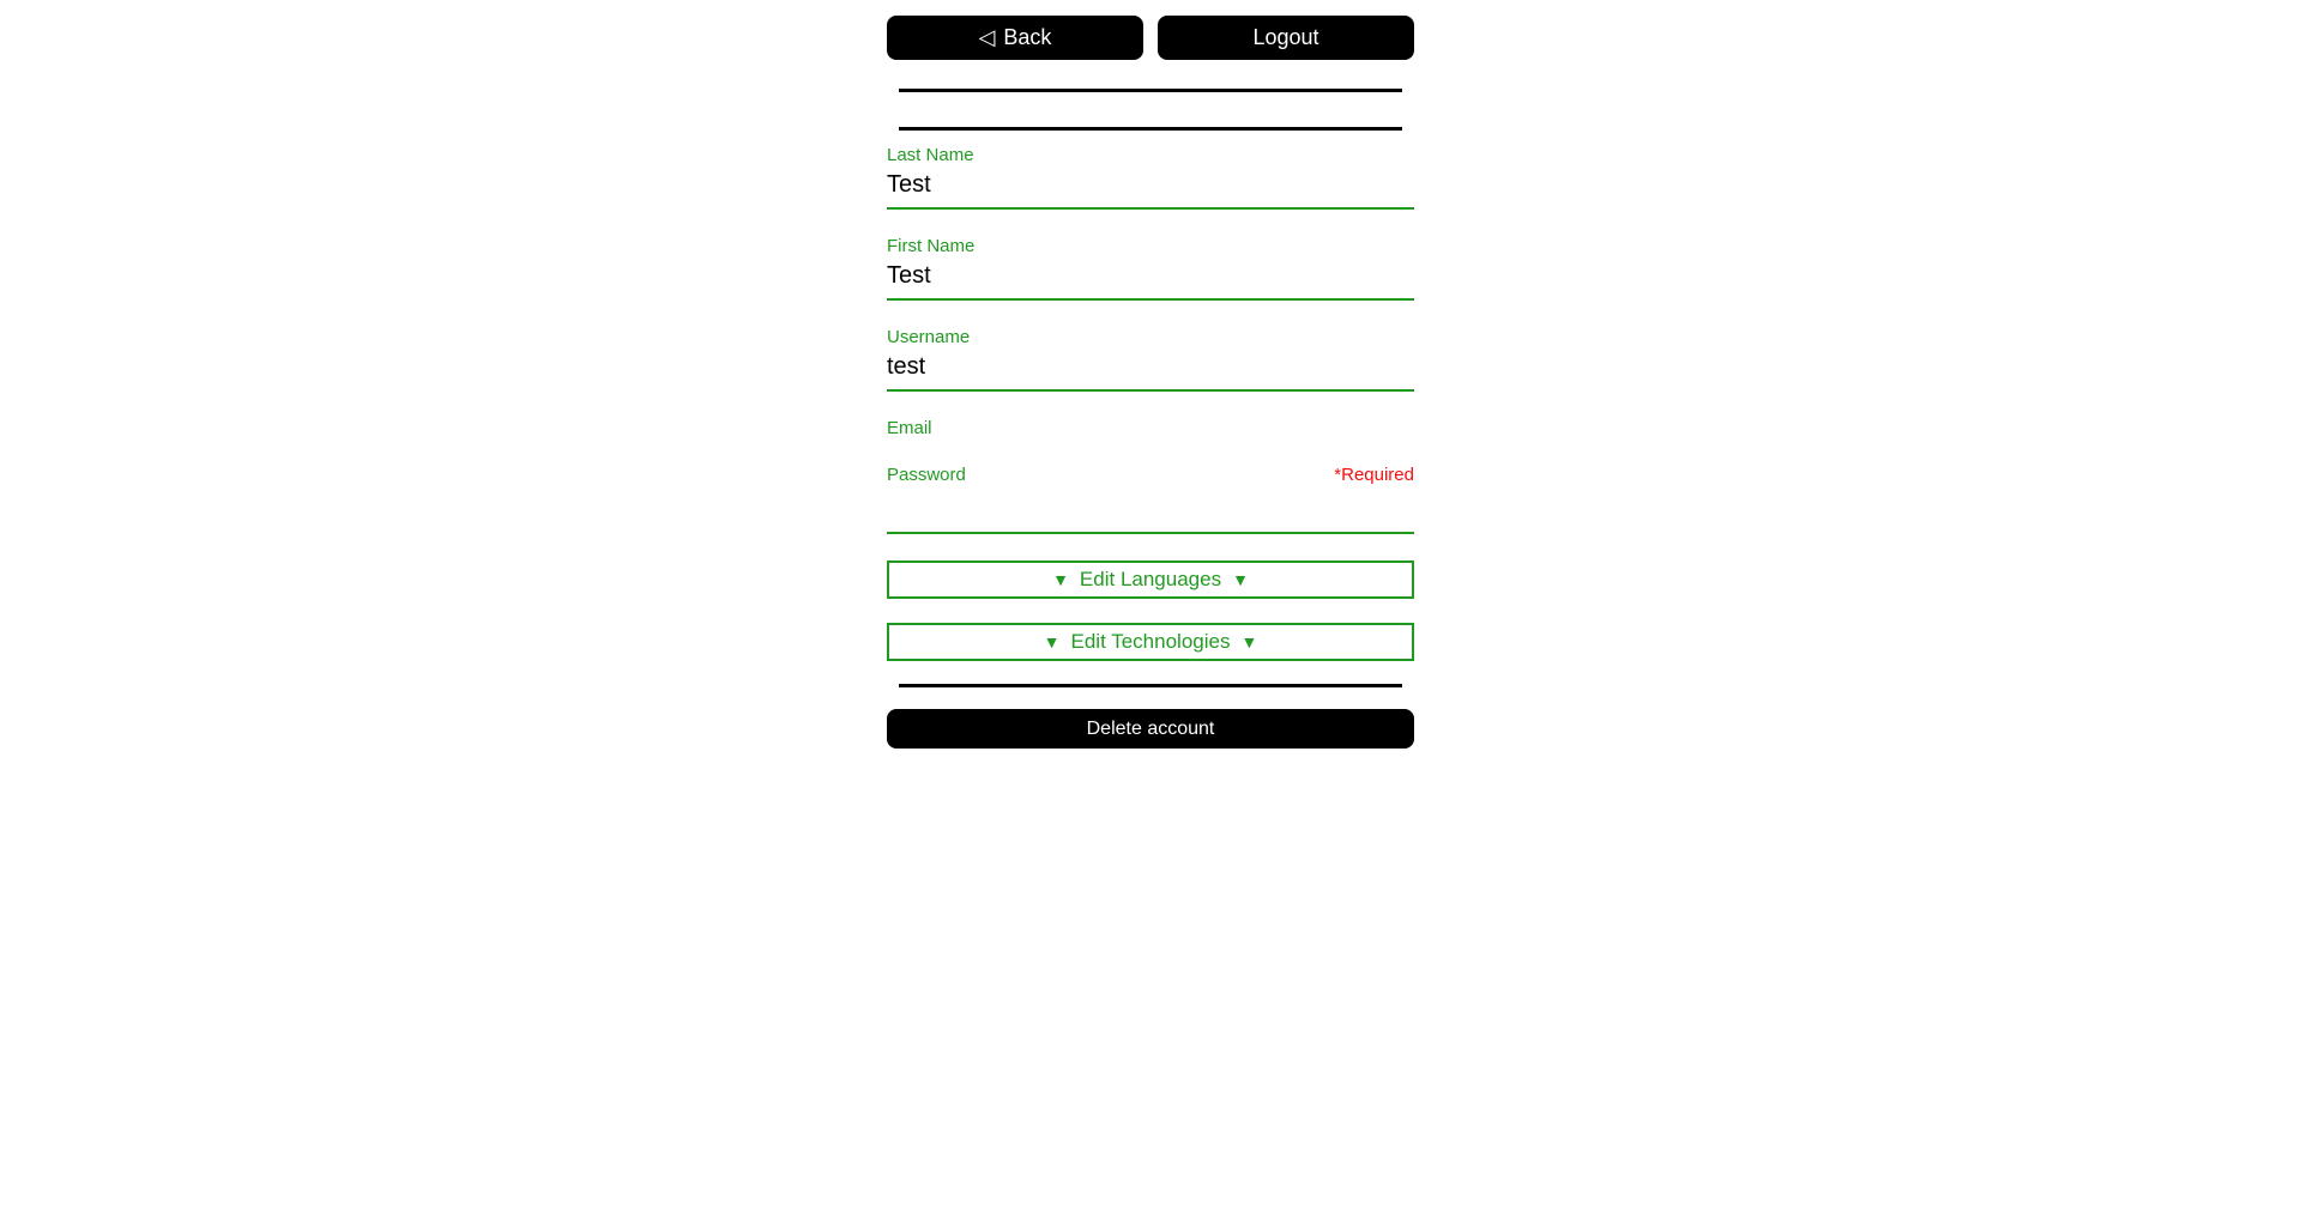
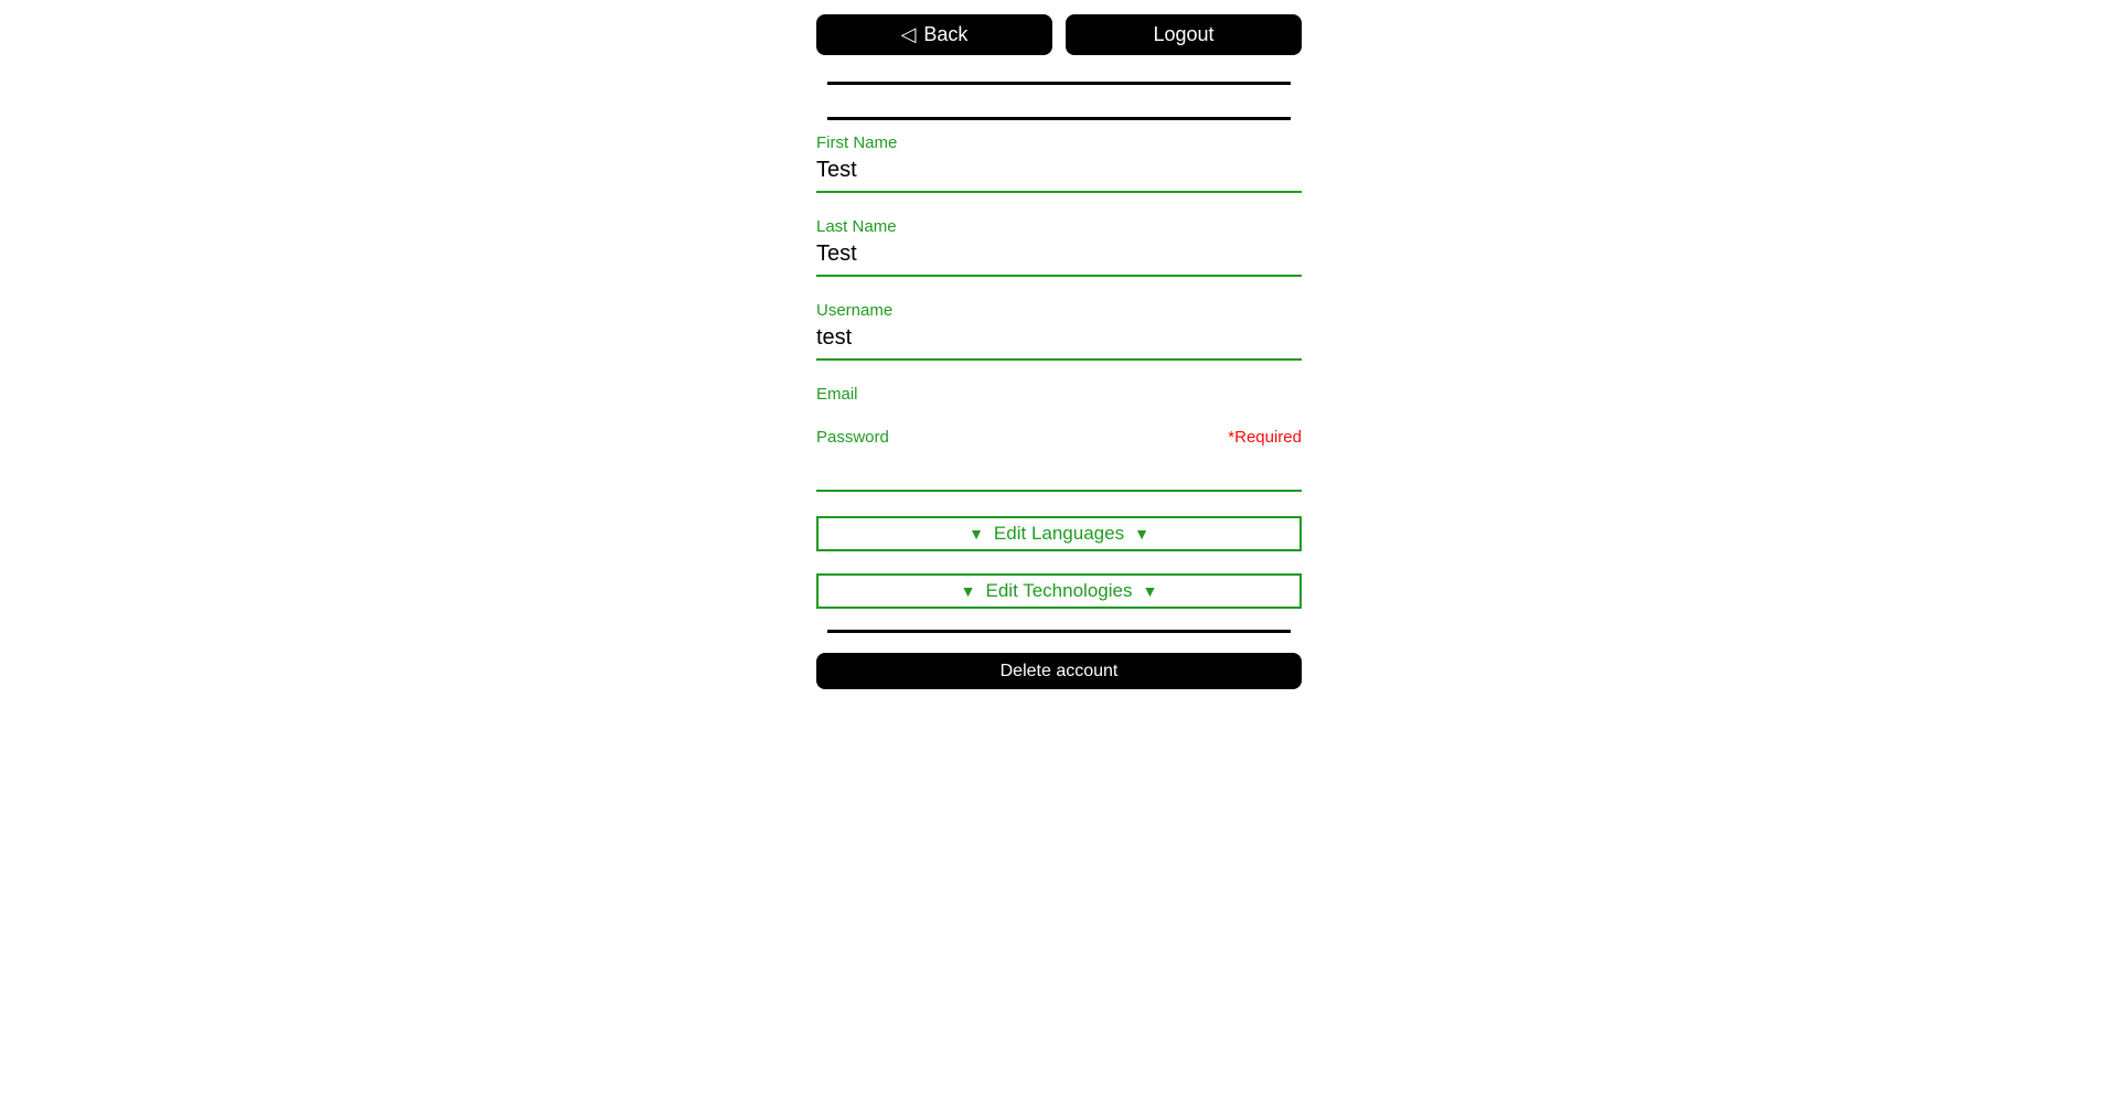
  ◁
  Back
  Logout
- Last Name
+ First Name
  Test
- First Name
+ Last Name
  Test
  Username
  test
  Email
  Password
  *Required
  ▼
  Edit Languages
  ▼
  ▼
  Edit Technologies
  ▼
  Delete account
